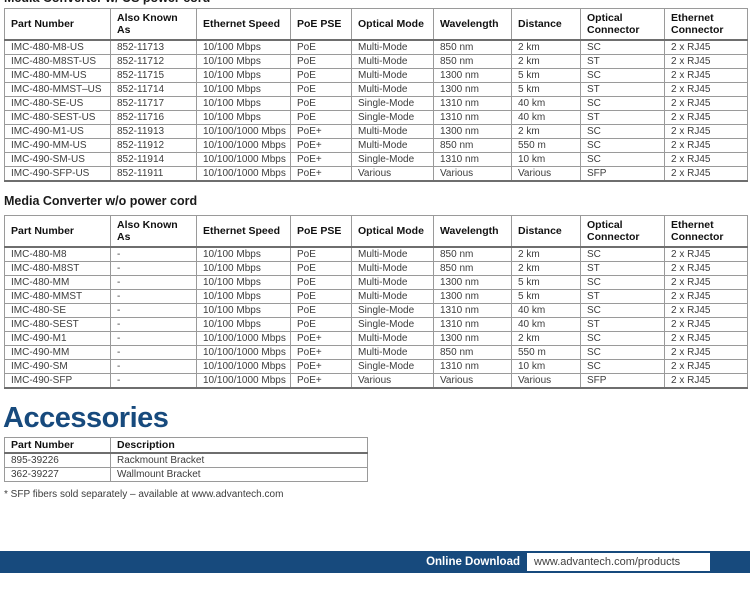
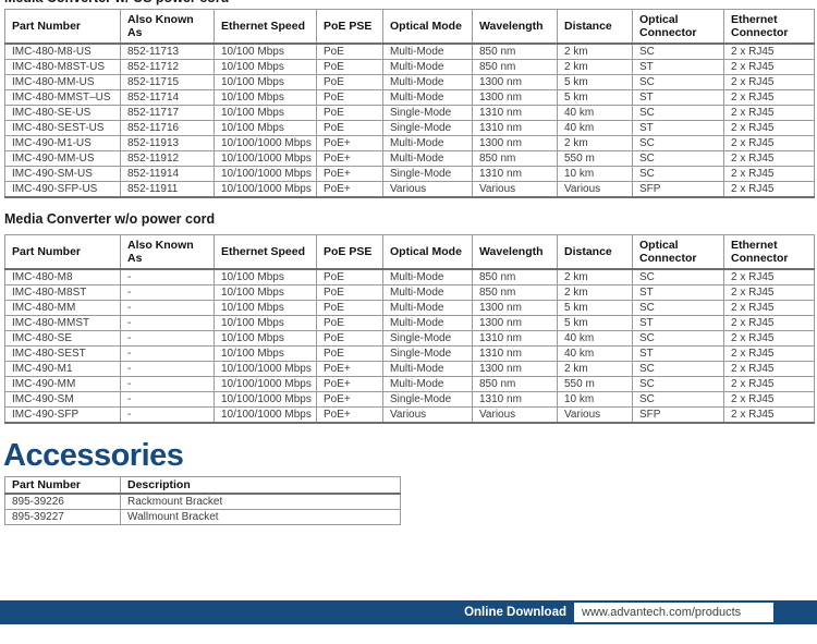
  Part Number	Also Known As	Ethernet Speed	PoE PSE	Optical Mode	Wavelength	Distance	Optical Connector	Ethernet Connector
  IMC-480-M8-US	852-11713	10/100 Mbps	PoE	Multi-Mode	850 nm	2 km	SC	2 x RJ45
  IMC-480-M8ST-US	852-11712	10/100 Mbps	PoE	Multi-Mode	850 nm	2 km	ST	2 x RJ45
  IMC-480-MM-US	852-11715	10/100 Mbps	PoE	Multi-Mode	1300 nm	5 km	SC	2 x RJ45
  IMC-480-MMST–US	852-11714	10/100 Mbps	PoE	Multi-Mode	1300 nm	5 km	ST	2 x RJ45
  IMC-480-SE-US	852-11717	10/100 Mbps	PoE	Single-Mode	1310 nm	40 km	SC	2 x RJ45
  IMC-480-SEST-US	852-11716	10/100 Mbps	PoE	Single-Mode	1310 nm	40 km	ST	2 x RJ45
  IMC-490-M1-US	852-11913	10/100/1000 Mbps	PoE+	Multi-Mode	1300 nm	2 km	SC	2 x RJ45
  IMC-490-MM-US	852-11912	10/100/1000 Mbps	PoE+	Multi-Mode	850 nm	550 m	SC	2 x RJ45
  IMC-490-SM-US	852-11914	10/100/1000 Mbps	PoE+	Single-Mode	1310 nm	10 km	SC	2 x RJ45
  IMC-490-SFP-US	852-11911	10/100/1000 Mbps	PoE+	Various	Various	Various	SFP	2 x RJ45
  Media Converter w/o power cord
  Part Number	Also Known As	Ethernet Speed	PoE PSE	Optical Mode	Wavelength	Distance	Optical Connector	Ethernet Connector
  IMC-480-M8	-	10/100 Mbps	PoE	Multi-Mode	850 nm	2 km	SC	2 x RJ45
  IMC-480-M8ST	-	10/100 Mbps	PoE	Multi-Mode	850 nm	2 km	ST	2 x RJ45
  IMC-480-MM	-	10/100 Mbps	PoE	Multi-Mode	1300 nm	5 km	SC	2 x RJ45
  IMC-480-MMST	-	10/100 Mbps	PoE	Multi-Mode	1300 nm	5 km	ST	2 x RJ45
  IMC-480-SE	-	10/100 Mbps	PoE	Single-Mode	1310 nm	40 km	SC	2 x RJ45
  IMC-480-SEST	-	10/100 Mbps	PoE	Single-Mode	1310 nm	40 km	ST	2 x RJ45
  IMC-490-M1	-	10/100/1000 Mbps	PoE+	Multi-Mode	1300 nm	2 km	SC	2 x RJ45
  IMC-490-MM	-	10/100/1000 Mbps	PoE+	Multi-Mode	850 nm	550 m	SC	2 x RJ45
  IMC-490-SM	-	10/100/1000 Mbps	PoE+	Single-Mode	1310 nm	10 km	SC	2 x RJ45
  IMC-490-SFP	-	10/100/1000 Mbps	PoE+	Various	Various	Various	SFP	2 x RJ45
  Accessories
  Part Number	Description
  895-39226	Rackmount Bracket
- 362-39227	Wallmount Bracket
+ 895-39227	Wallmount Bracket
- * SFP fibers sold separately – available at www.advantech.com
  Online Download
  www.advantech.com/products
